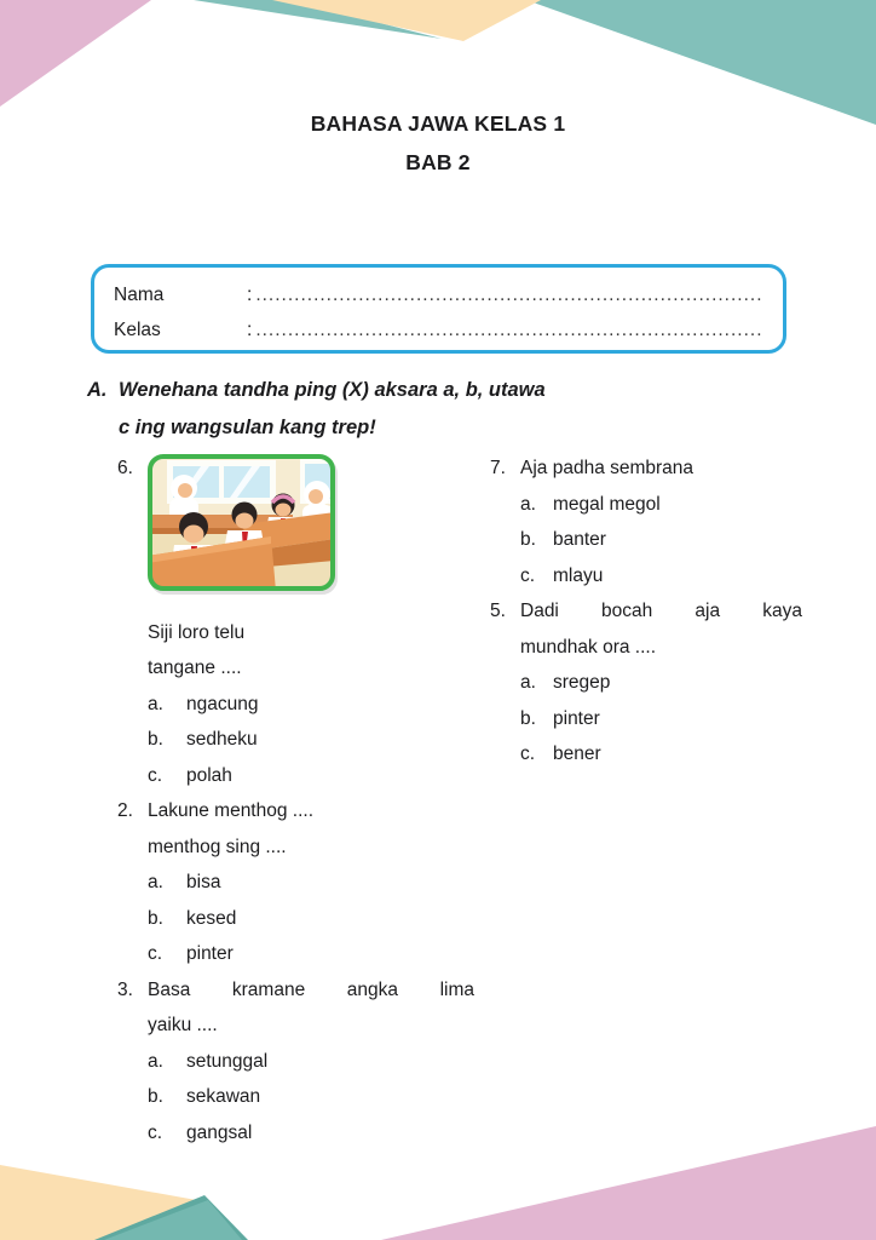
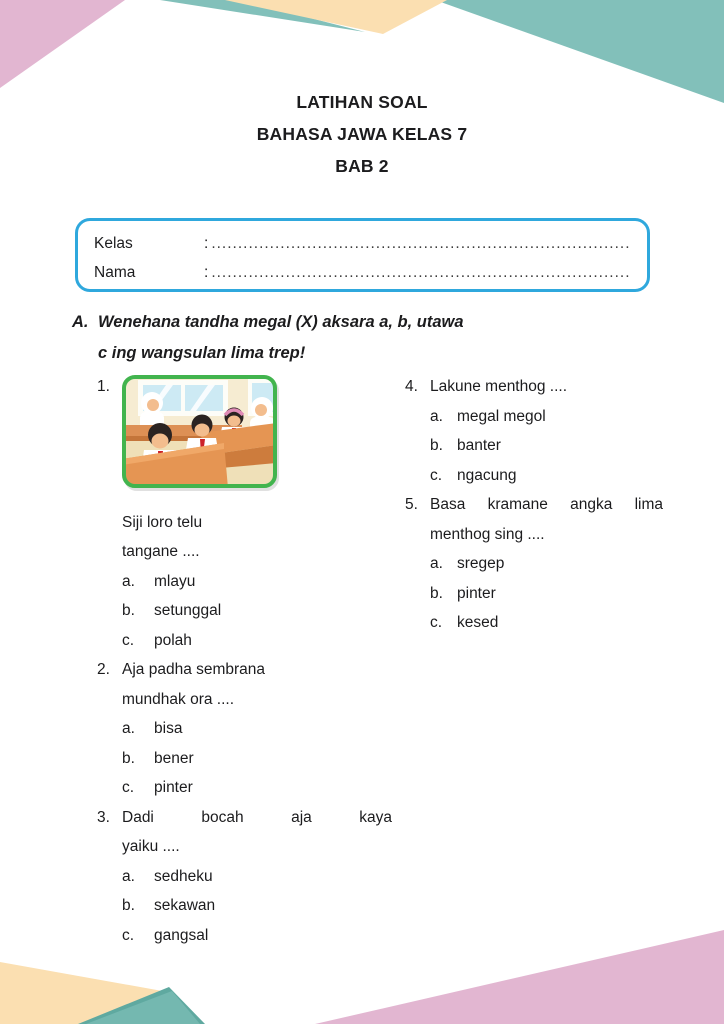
+ LATIHAN SOAL
- BAHASA JAWA KELAS 1
+ BAHASA JAWA KELAS 7
  BAB 2
- Nama
+ Kelas
  :
  ...............................................................................
- Kelas
+ Nama
  :
  ...............................................................................
  A.
- Wenehana tandha ping (X) aksara a, b, utawa
+ Wenehana tandha megal (X) aksara a, b, utawa
- c ing wangsulan kang trep!
+ c ing wangsulan lima trep!
- 6.
+ 1.
  Siji loro telu
  tangane ....
  a.
- ngacung
+ mlayu
  b.
- sedheku
+ setunggal
  c.
  polah
  2.
- Lakune menthog ....
+ Aja padha sembrana
- menthog sing ....
+ mundhak ora ....
  a.
  bisa
  b.
- kesed
+ bener
  c.
  pinter
  3.
- Basa kramane angka lima
+ Dadi bocah aja kaya
  yaiku ....
  a.
- setunggal
+ sedheku
  b.
  sekawan
  c.
  gangsal
- 7.
+ 4.
- Aja padha sembrana
+ Lakune menthog ....
  a.
  megal megol
  b.
  banter
  c.
- mlayu
+ ngacung
  5.
- Dadi bocah aja kaya
+ Basa kramane angka lima
- mundhak ora ....
+ menthog sing ....
  a.
  sregep
  b.
  pinter
  c.
- bener
+ kesed
